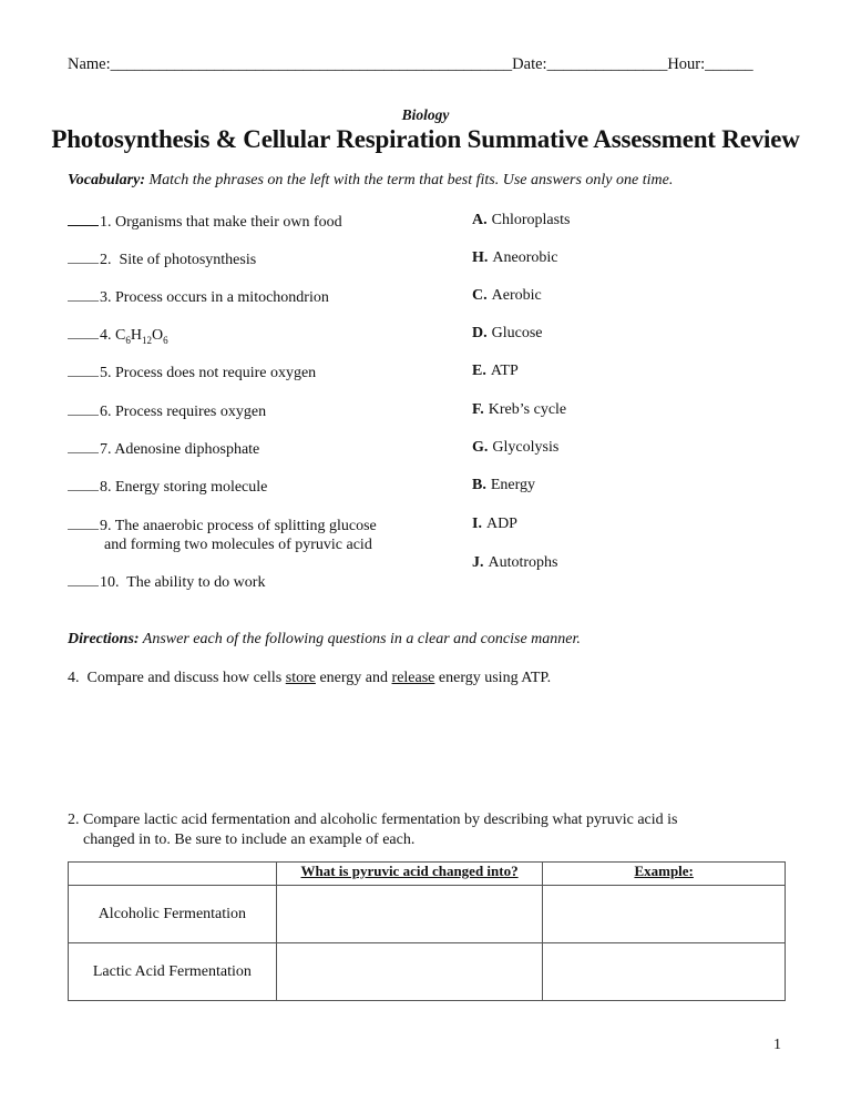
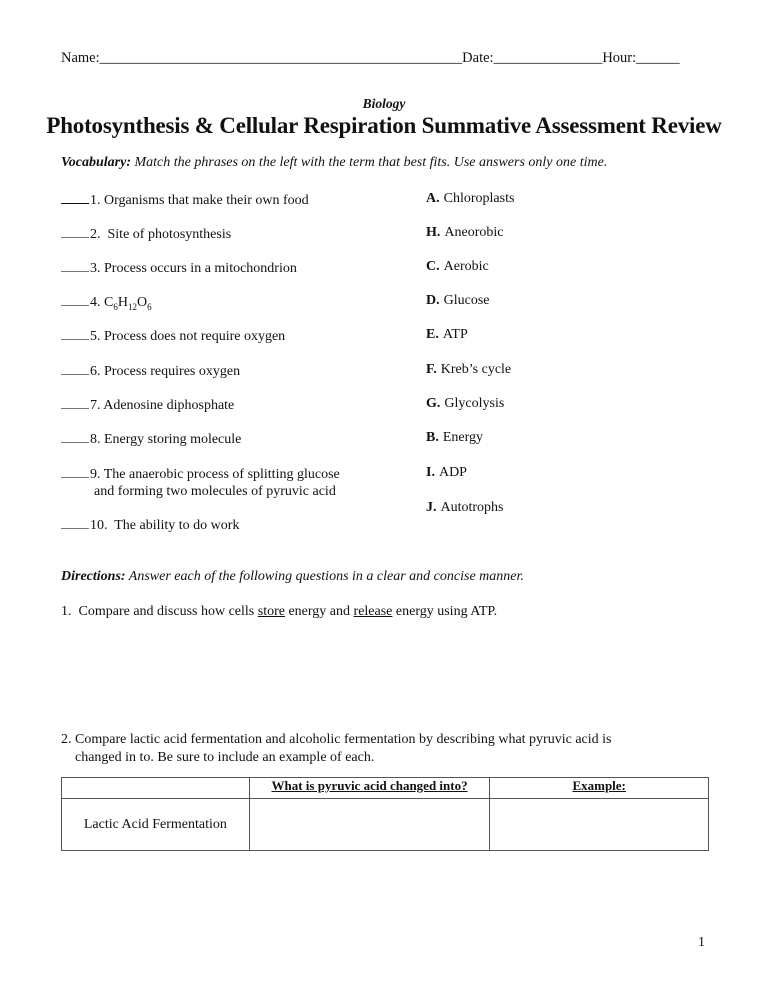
  Name:__________________________________________________Date:_______________Hour:______
  Biology
  Photosynthesis & Cellular Respiration Summative Assessment Review
  Vocabulary: Match the phrases on the left with the term that best fits. Use answers only one time.
  1. Organisms that make their own food
  2. Site of photosynthesis
  3. Process occurs in a mitochondrion
  4. C6H12O6
  5. Process does not require oxygen
  6. Process requires oxygen
  7. Adenosine diphosphate
  8. Energy storing molecule
  9. The anaerobic process of splitting glucose
  and forming two molecules of pyruvic acid
  10. The ability to do work
  A. Chloroplasts
  H. Aneorobic
  C. Aerobic
  D. Glucose
  E. ATP
  F. Kreb’s cycle
  G. Glycolysis
  B. Energy
  I. ADP
  J. Autotrophs
  Directions: Answer each of the following questions in a clear and concise manner.
- 4. Compare and discuss how cells store energy and release energy using ATP.
+ 1. Compare and discuss how cells store energy and release energy using ATP.
  2. Compare lactic acid fermentation and alcoholic fermentation by describing what pyruvic acid is
  changed in to. Be sure to include an example of each.
  	What is pyruvic acid changed into?	Example:
- Alcoholic Fermentation
  Lactic Acid Fermentation
  1
